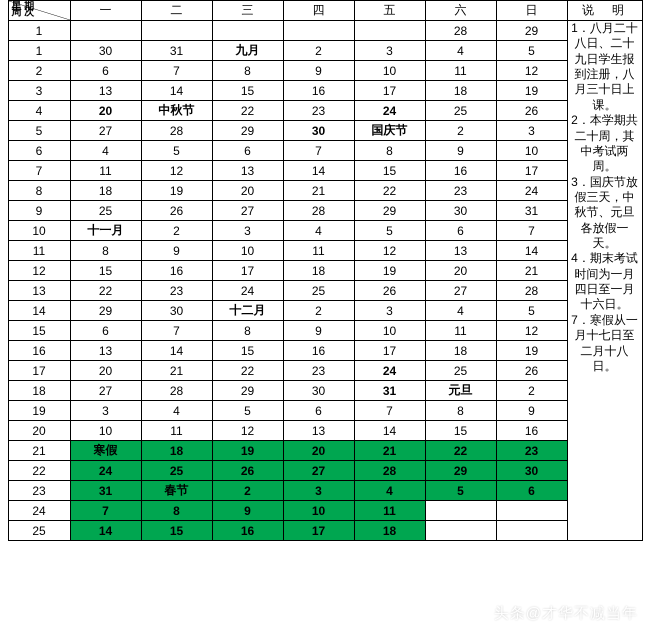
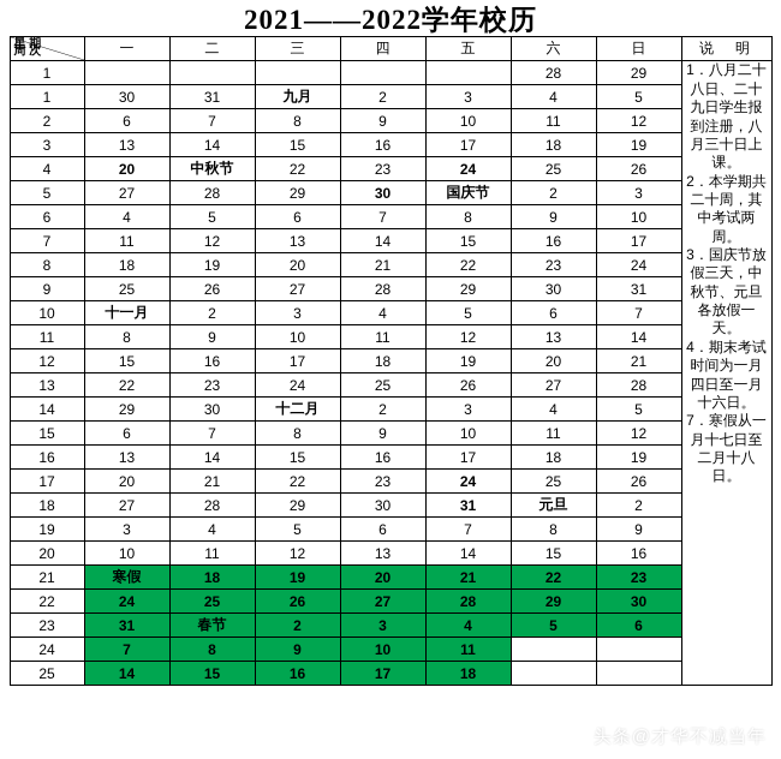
+ 2021——2022学年校历
  星 期 周 次	一	二	三	四	五	六	日	说 明
  1						28	29	1．八月二十八日、二十九日学生报到注册，八月三十日上课。 2．本学期共二十周，其中考试两周。 3．国庆节放假三天，中秋节、元旦各放假一天。 4．期末考试时间为一月四日至一月十六日。 7．寒假从一月十七日至二月十八日。
  1	30	31	九月	2	3	4	5
  2	6	7	8	9	10	11	12
  3	13	14	15	16	17	18	19
  4	20	中秋节	22	23	24	25	26
  5	27	28	29	30	国庆节	2	3
  6	4	5	6	7	8	9	10
  7	11	12	13	14	15	16	17
  8	18	19	20	21	22	23	24
  9	25	26	27	28	29	30	31
  10	十一月	2	3	4	5	6	7
  11	8	9	10	11	12	13	14
  12	15	16	17	18	19	20	21
  13	22	23	24	25	26	27	28
  14	29	30	十二月	2	3	4	5
  15	6	7	8	9	10	11	12
  16	13	14	15	16	17	18	19
  17	20	21	22	23	24	25	26
  18	27	28	29	30	31	元旦	2
  19	3	4	5	6	7	8	9
  20	10	11	12	13	14	15	16
  21	寒假	18	19	20	21	22	23
  22	24	25	26	27	28	29	30
  23	31	春节	2	3	4	5	6
  24	7	8	9	10	11
  25	14	15	16	17	18
  头条@才华不减当年
